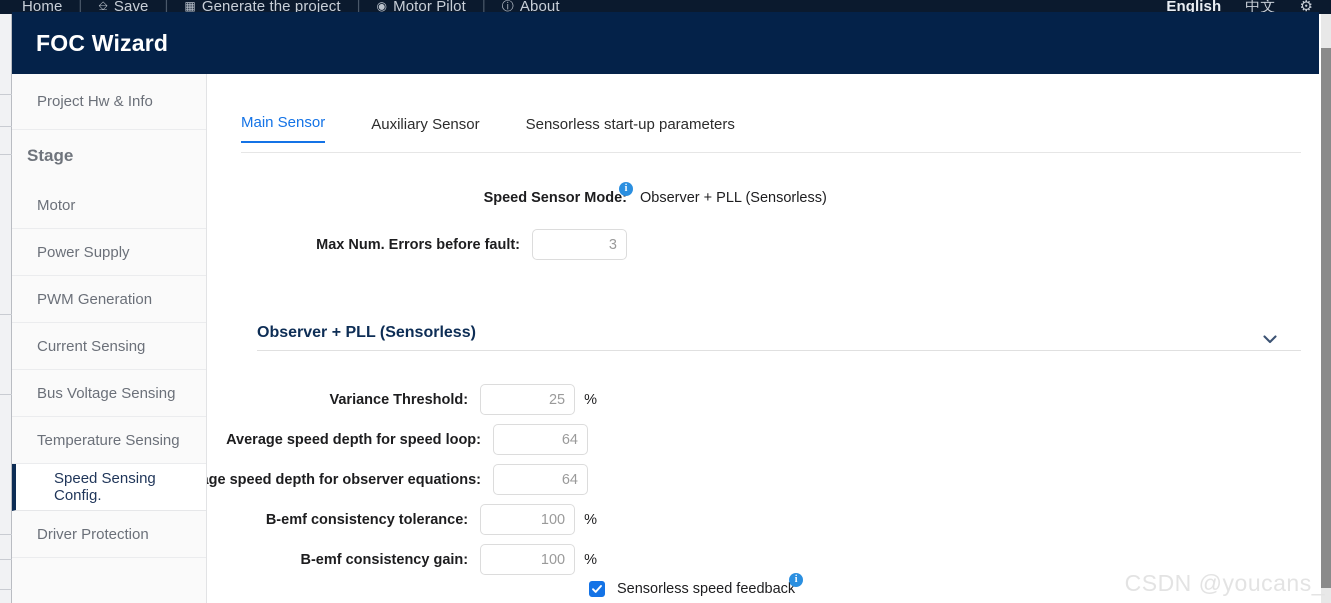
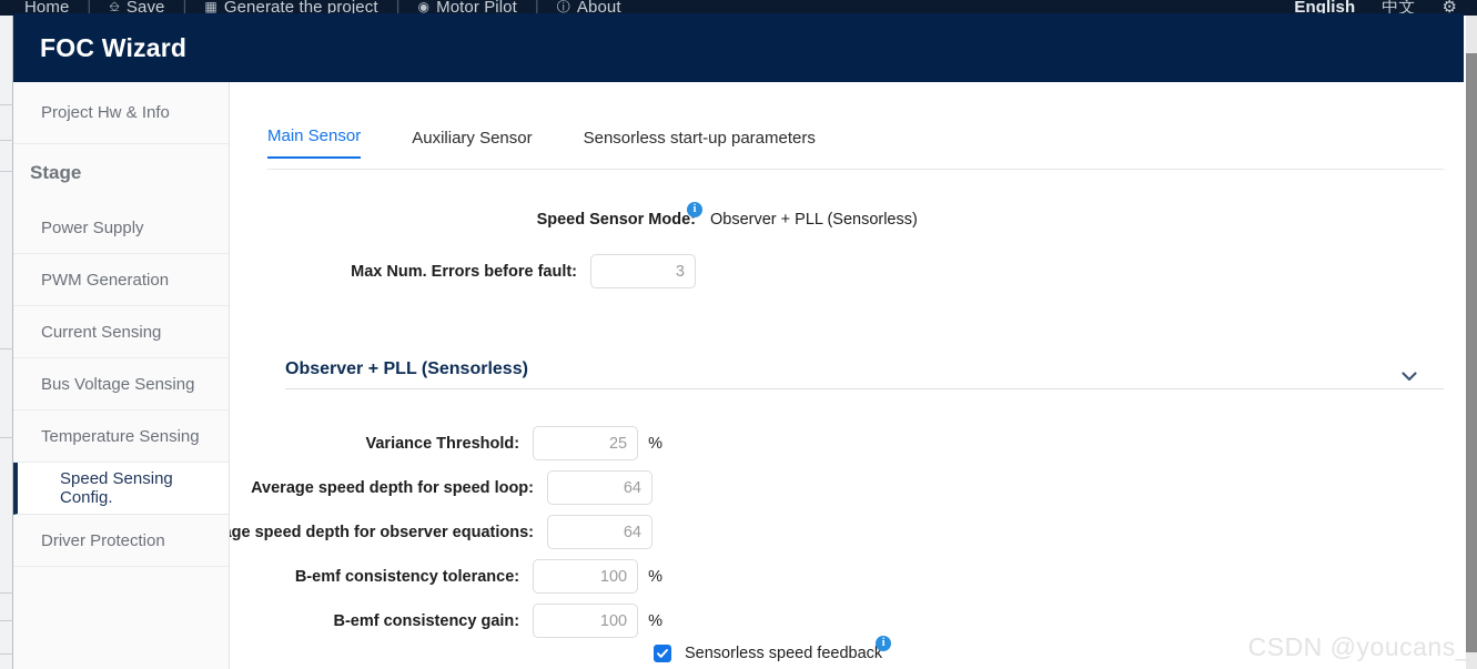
  Home
  |
  ⎒
  Save
  |
  ▦
  Generate the project
  |
  ◉
  Motor Pilot
  |
  ⓘ
  About
  English
  中文
  ⚙
  FOC Wizard
  Project Hw & Info
  Stage
- Motor
  Power Supply
  PWM Generation
  Current Sensing
  Bus Voltage Sensing
  Temperature Sensing
  Speed Sensing Config.
  Driver Protection
  Main Sensor
  Auxiliary Sensor
  Sensorless start-up parameters
  Speed Sensor Mode:
  i
  Observer + PLL (Sensorless)
  Max Num. Errors before fault:
  3
  Observer + PLL (Sensorless)
  Variance Threshold:
  25
  %
  Average speed depth for speed loop:
  64
  ge speed depth for observer equations:
  64
  B-emf consistency tolerance:
  100
  %
  B-emf consistency gain:
  100
  %
  Sensorless speed feedback
  i
  CSDN @youcans_
